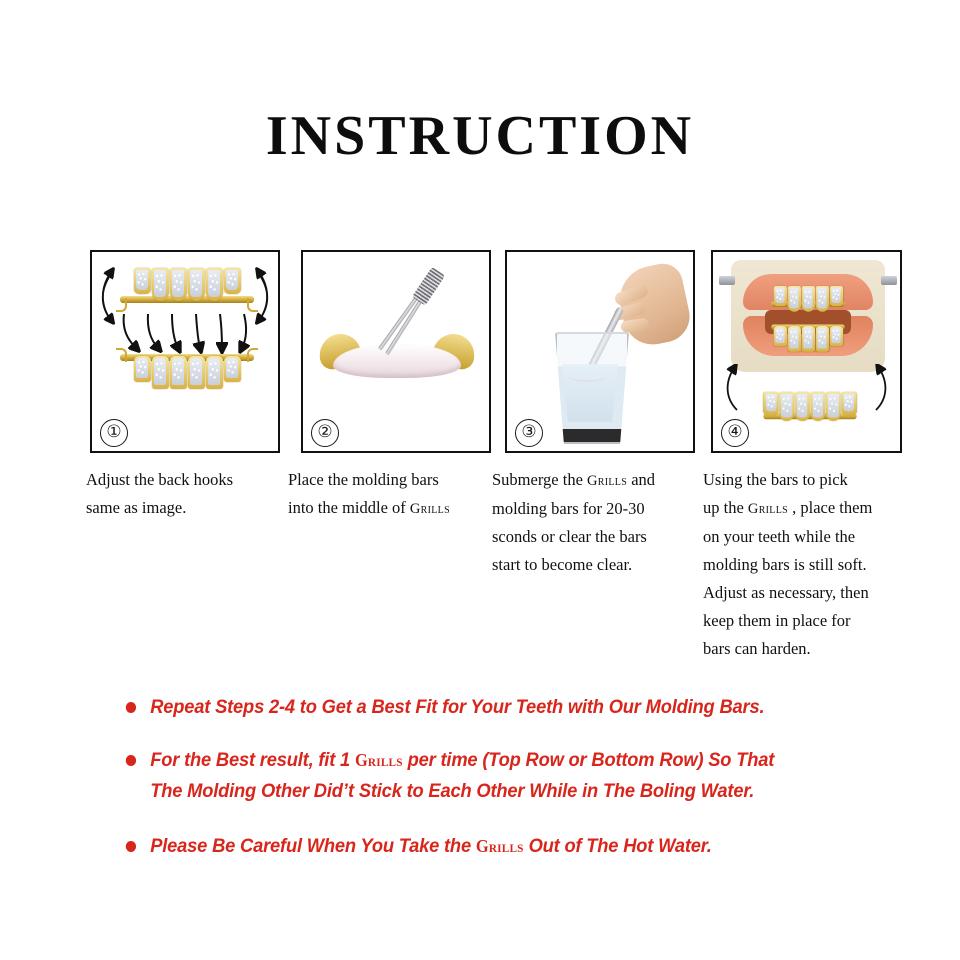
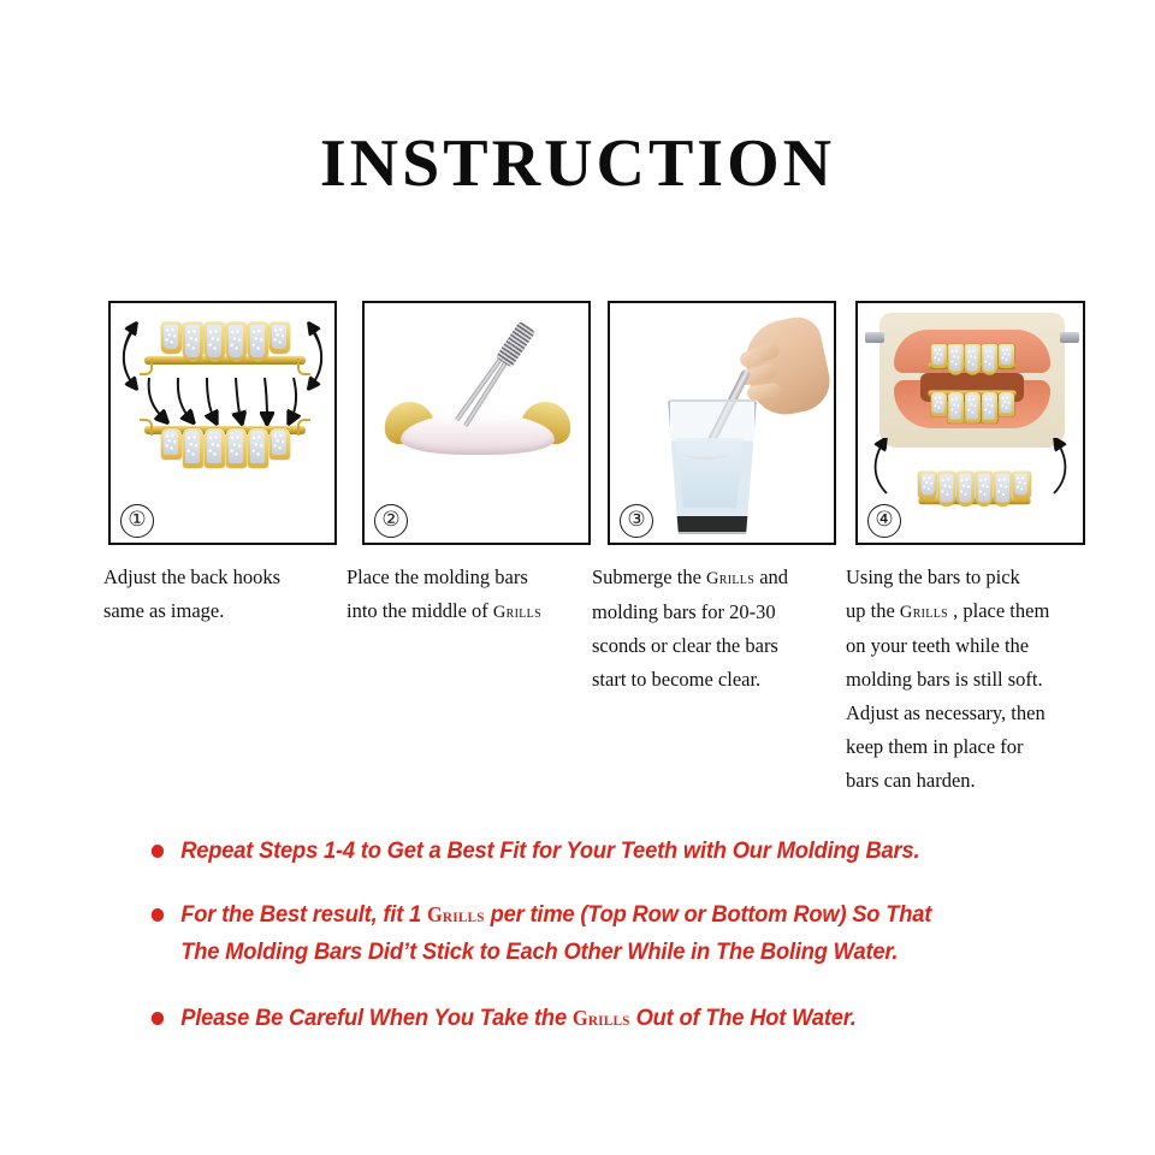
  INSTRUCTION
  ①
  ②
  ③
  ④
  Adjust the back hooks
  same as image.
  Place the molding bars
  into the middle of Grills
  Submerge the Grills and
  molding bars for 20-30
  sconds or clear the bars
  start to become clear.
  Using the bars to pick
  up the Grills , place them
  on your teeth while the
  molding bars is still soft.
  Adjust as necessary, then
  keep them in place for
  bars can harden.
- Repeat Steps 2-4 to Get a Best Fit for Your Teeth with Our Molding Bars.
+ Repeat Steps 1-4 to Get a Best Fit for Your Teeth with Our Molding Bars.
  For the Best result, fit 1 Grills per time (Top Row or Bottom Row) So That
- The Molding Other Did’t Stick to Each Other While in The Boling Water.
+ The Molding Bars Did’t Stick to Each Other While in The Boling Water.
  Please Be Careful When You Take the Grills Out of The Hot Water.
